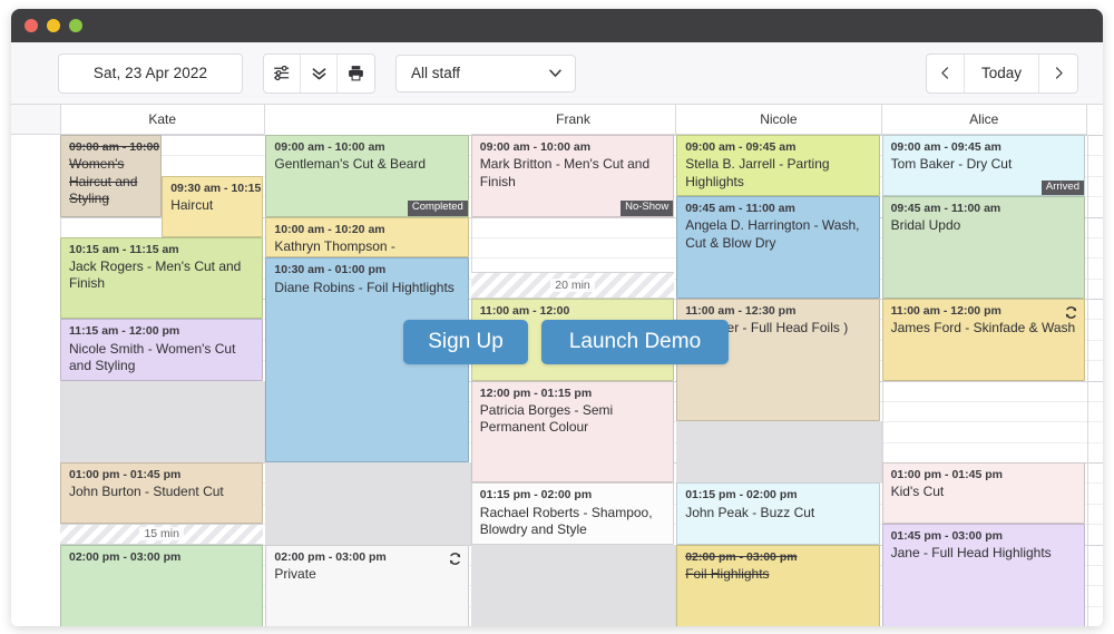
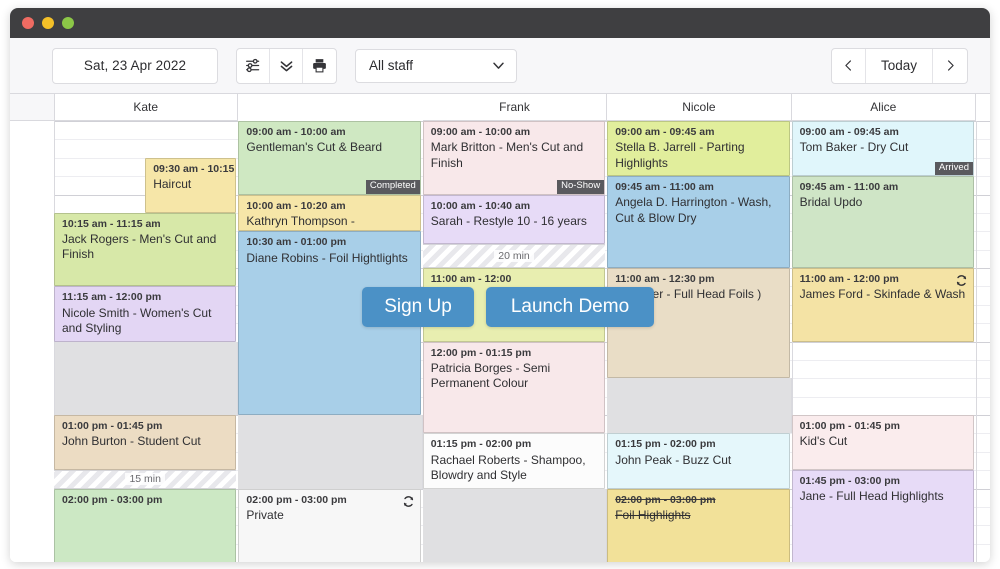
  Sat, 23 Apr 2022
  All staff
  Today
  Kate
  Frank
  Nicole
  Alice
- 09:00 am - 10:00
- Women's Haircut and Styling
  09:30 am - 10:15
  Haircut
  10:15 am - 11:15 am
  Jack Rogers - Men's Cut and Finish
  11:15 am - 12:00 pm
  Nicole Smith - Women's Cut and Styling
  01:00 pm - 01:45 pm
  John Burton - Student Cut
  02:00 pm - 03:00 pm
  09:00 am - 10:00 am
  Gentleman's Cut & Beard
  Completed
  10:00 am - 10:20 am
  Kathryn Thompson -
  10:30 am - 01:00 pm
  Diane Robins - Foil Hightlights
  02:00 pm - 03:00 pm
  Private
  09:00 am - 10:00 am
  Mark Britton - Men's Cut and Finish
  No-Show
+ 10:00 am - 10:40 am
+ Sarah - Restyle 10 - 16 years
  11:00 am - 12:00
  12:00 pm - 01:15 pm
  Patricia Borges - Semi Permanent Colour
  01:15 pm - 02:00 pm
  Rachael Roberts - Shampoo, Blowdry and Style
  09:00 am - 09:45 am
  Stella B. Jarrell - Parting Highlights
  09:45 am - 11:00 am
  Angela D. Harrington - Wash, Cut & Blow Dry
  11:00 am - 12:30 pm
  er - Full Head Foils )
  01:15 pm - 02:00 pm
  John Peak - Buzz Cut
  02:00 pm - 03:00 pm
  Foil Highlights
  09:00 am - 09:45 am
  Tom Baker - Dry Cut
  Arrived
  09:45 am - 11:00 am
  Bridal Updo
  11:00 am - 12:00 pm
  James Ford - Skinfade & Wash
  01:00 pm - 01:45 pm
  Kid's Cut
  01:45 pm - 03:00 pm
  Jane - Full Head Highlights
  20 min
  15 min
  Sign Up
  Launch Demo
